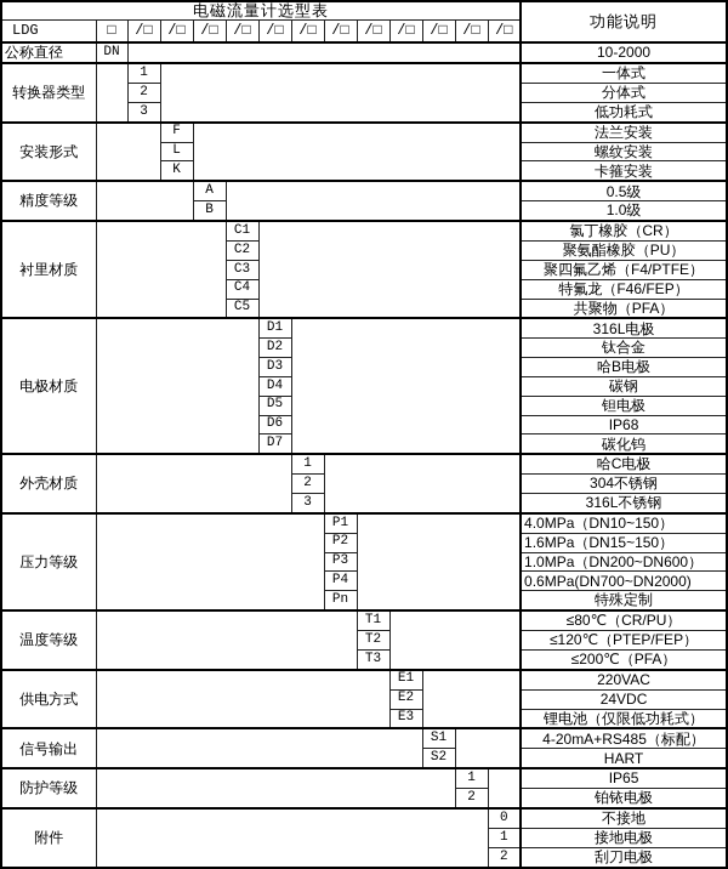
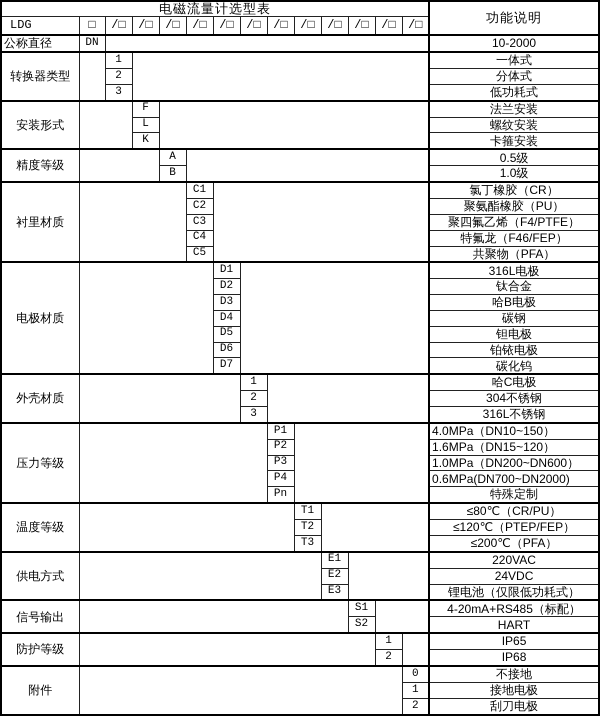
  电磁流量计选型表	功能说明
  LDG	□	/□	/□	/□	/□	/□	/□	/□	/□	/□	/□	/□	/□
  公称直径	DN		10-2000
  转换器类型		1		一体式
  2	分体式
  3	低功耗式
  安装形式		F		法兰安装
  L	螺纹安装
  K	卡箍安装
  精度等级		A		0.5级
  B	1.0级
  衬里材质		C1		氯丁橡胶（CR）
  C2	聚氨酯橡胶（PU）
  C3	聚四氟乙烯（F4/PTFE）
  C4	特氟龙（F46/FEP）
  C5	共聚物（PFA）
  电极材质		D1		316L电极
  D2	钛合金
  D3	哈B电极
  D4	碳钢
  D5	钽电极
- D6	IP68
+ D6	铂铱电极
  D7	碳化钨
  外壳材质		1		哈C电极
  2	304不锈钢
  3	316L不锈钢
  压力等级		P1		4.0MPa（DN10~150）
- P2	1.6MPa（DN15~150）
+ P2	1.6MPa（DN15~120）
  P3	1.0MPa（DN200~DN600）
  P4	0.6MPa(DN700~DN2000)
  Pn	特殊定制
  温度等级		T1		≤80℃（CR/PU）
  T2	≤120℃（PTEP/FEP）
  T3	≤200℃（PFA）
  供电方式		E1		220VAC
  E2	24VDC
  E3	锂电池（仅限低功耗式）
  信号输出		S1		4-20mA+RS485（标配）
  S2	HART
  防护等级		1		IP65
- 2	铂铱电极
+ 2	IP68
  附件		0	不接地
  1	接地电极
  2	刮刀电极
